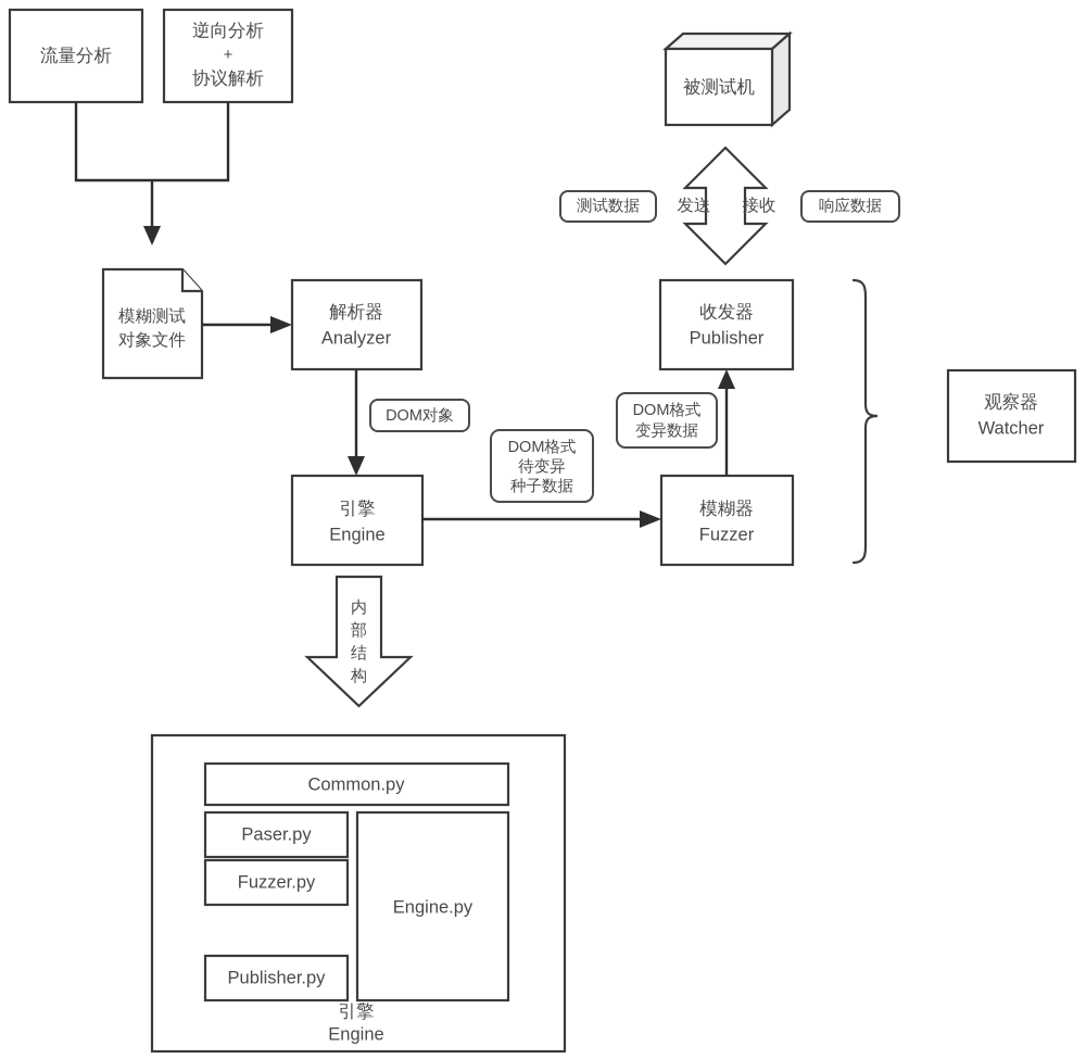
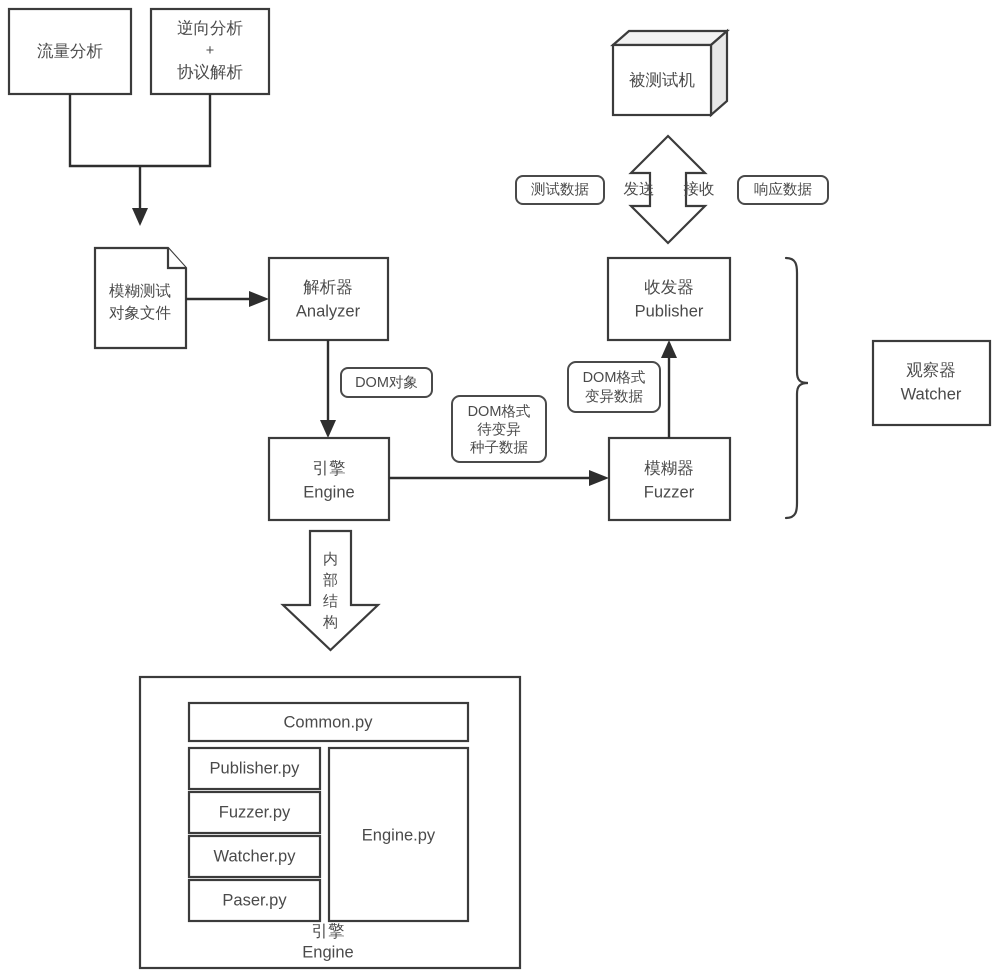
  流量分析
  逆向分析
  +
  协议解析
  模糊测试
  对象文件
  解析器
  Analyzer
  DOM对象
  引擎
  Engine
  DOM格式
  待变异
  种子数据
  模糊器
  Fuzzer
  DOM格式
  变异数据
  收发器
  Publisher
  被测试机
  测试数据
  发送
  接收
  响应数据
  观察器
  Watcher
  内
  部
  结
  构
  Common.py
- Paser.py
+ Publisher.py
  Fuzzer.py
+ Watcher.py
- Publisher.py
+ Paser.py
  Engine.py
  引擎
  Engine
